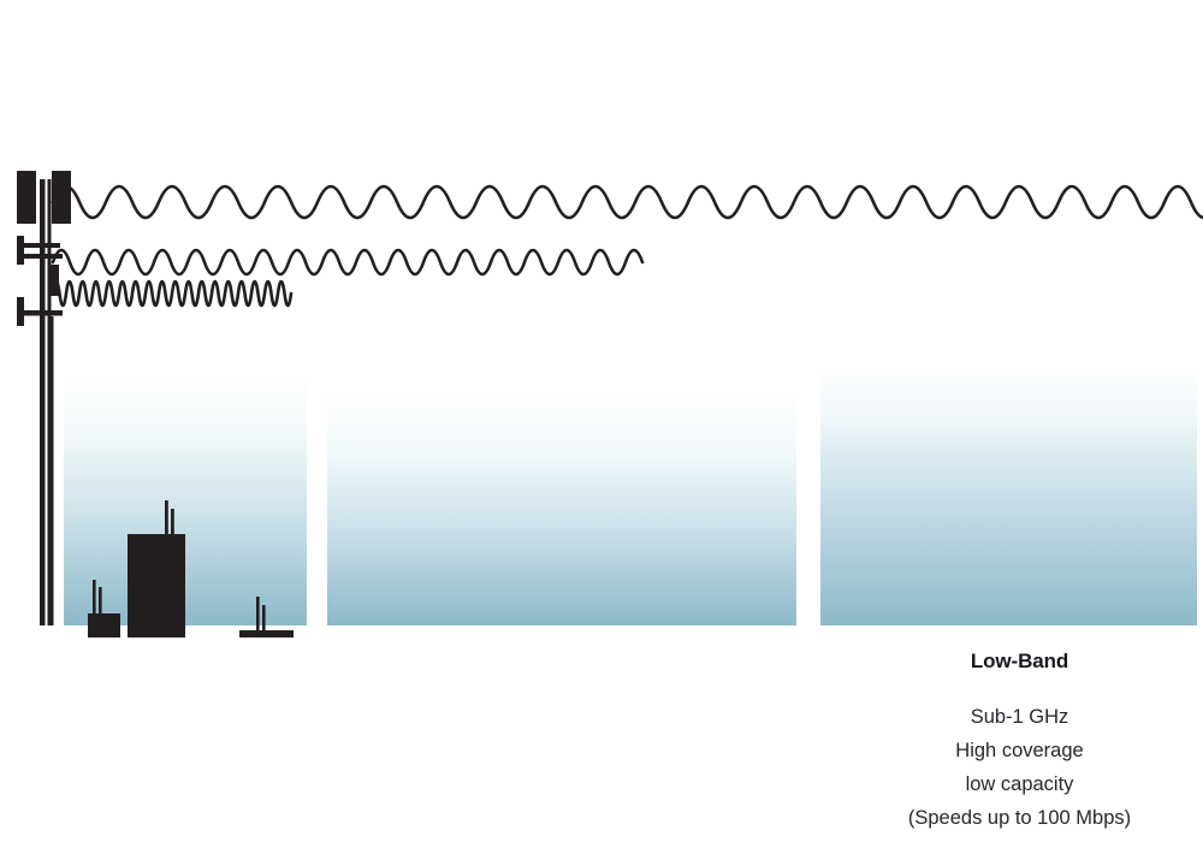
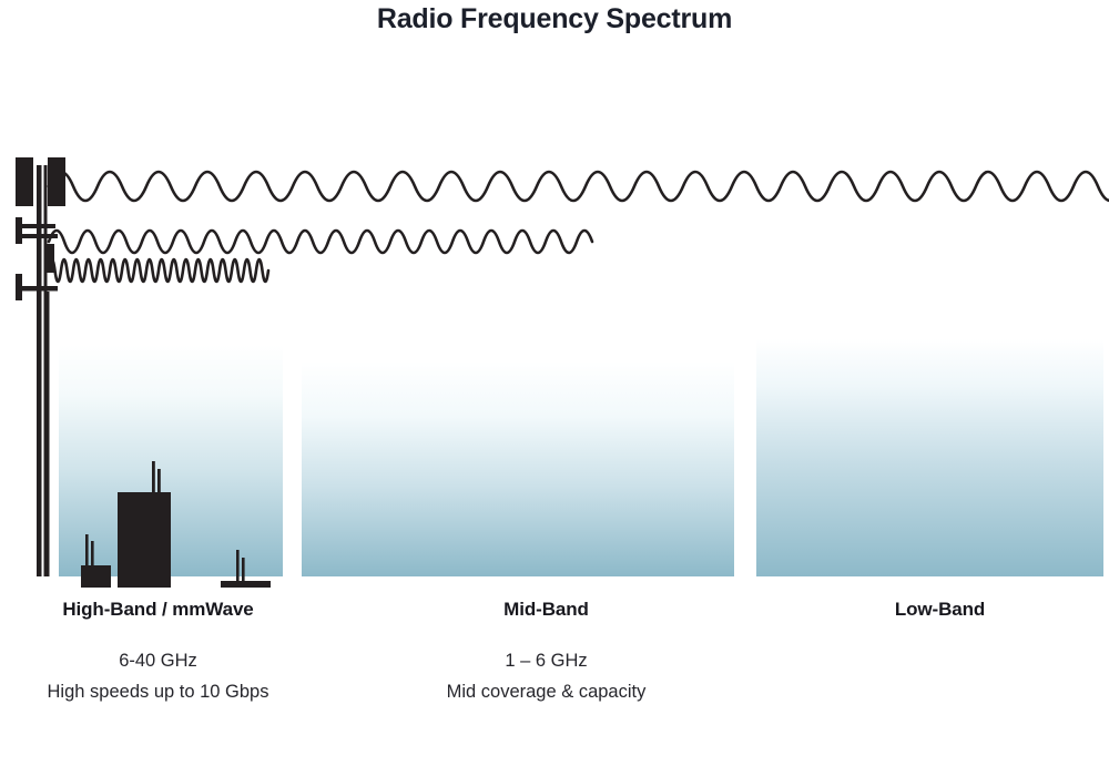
+ Radio Frequency Spectrum
+ High-Band / mmWave
+ 6-40 GHz
+ High speeds up to 10 Gbps
+ Mid-Band
+ 1 – 6 GHz
+ Mid coverage & capacity
  Low-Band
- Sub-1 GHz
- High coverage
- low capacity
- (Speeds up to 100 Mbps)
